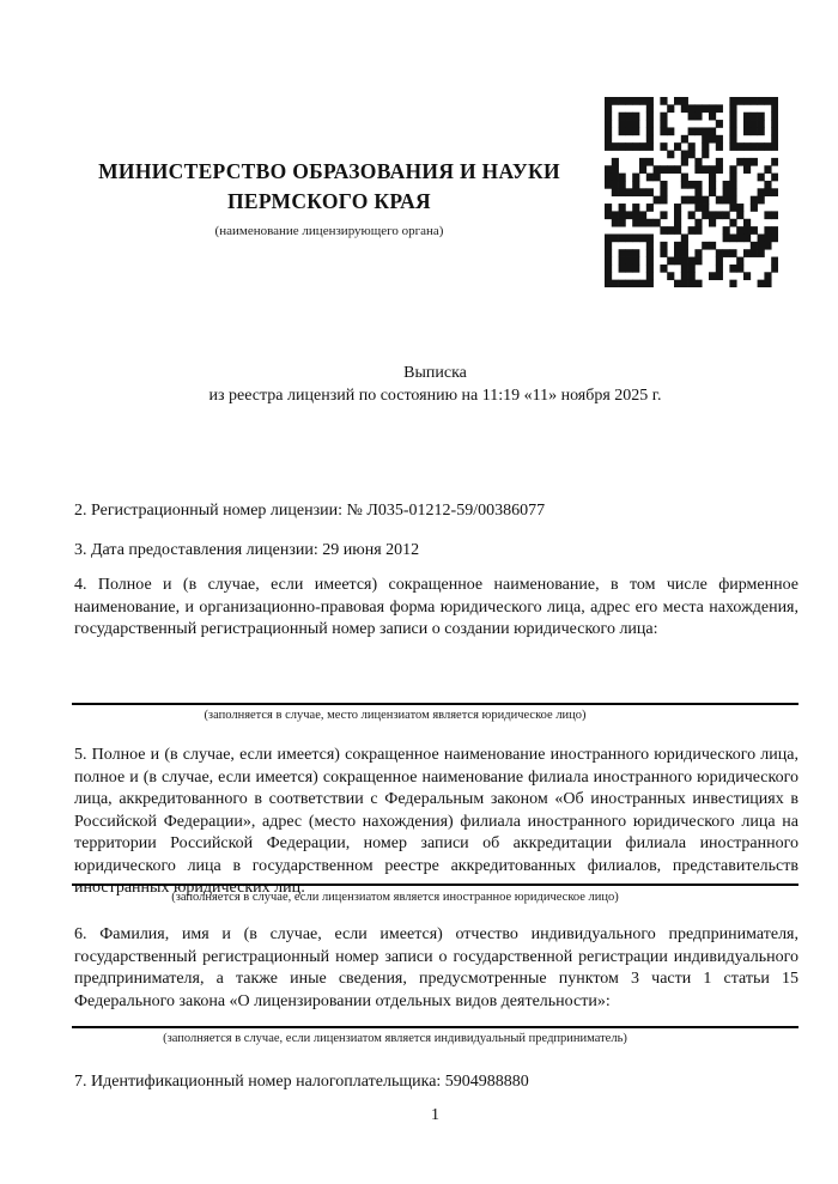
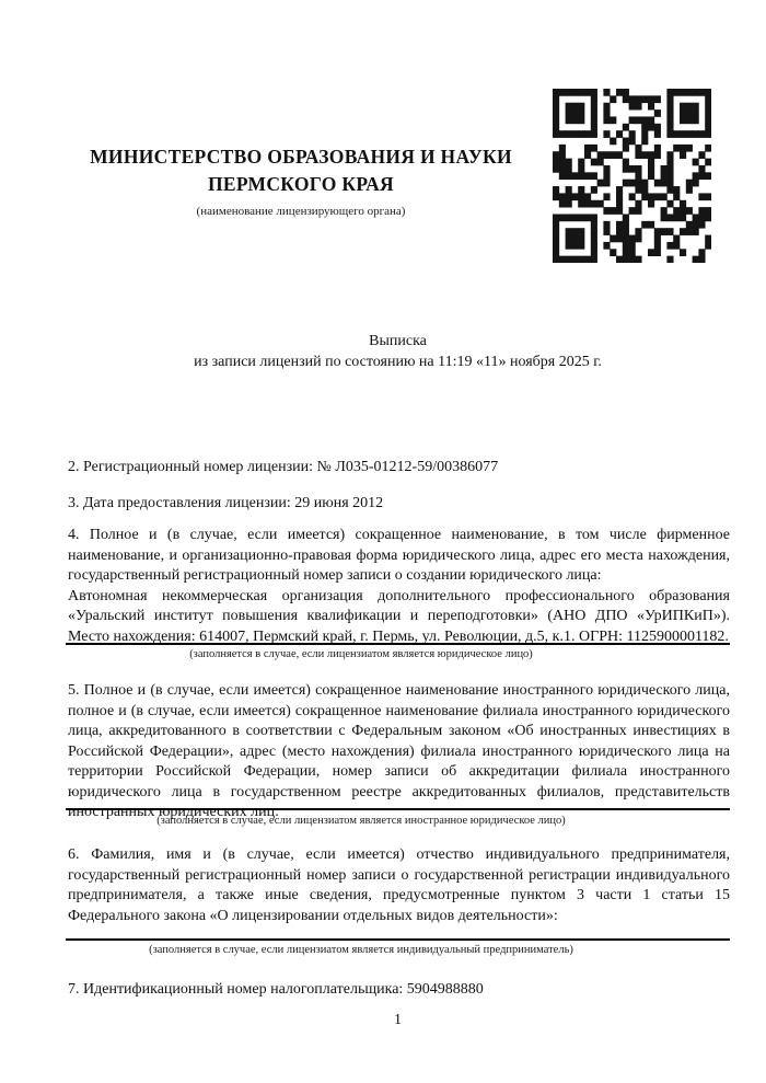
  МИНИСТЕРСТВО ОБРАЗОВАНИЯ И НАУКИ
  ПЕРМСКОГО КРАЯ
  (наименование лицензирующего органа)
  Выписка
- из реестра лицензий по состоянию на 11:19 «11» ноября 2025 г.
+ из записи лицензий по состоянию на 11:19 «11» ноября 2025 г.
  2. Регистрационный номер лицензии: № Л035-01212-59/00386077
  3. Дата предоставления лицензии: 29 июня 2012
  4. Полное и (в случае, если имеется) сокращенное наименование, в том числе фирменное наименование, и организационно-правовая форма юридического лица, адрес его места нахождения, государственный регистрационный номер записи о создании юридического лица:
+ Автономная некоммерческая организация дополнительного профессионального образования «Уральский институт повышения квалификации и переподготовки» (АНО ДПО «УрИПКиП»). Место нахождения: 614007, Пермский край, г. Пермь, ул. Революции, д.5, к.1. ОГРН: 1125900001182.
- (заполняется в случае, место лицензиатом является юридическое лицо)
+ (заполняется в случае, если лицензиатом является юридическое лицо)
  5. Полное и (в случае, если имеется) сокращенное наименование иностранного юридического лица, полное и (в случае, если имеется) сокращенное наименование филиала иностранного юридического лица, аккредитованного в соответствии с Федеральным законом «Об иностранных инвестициях в Российской Федерации», адрес (место нахождения) филиала иностранного юридического лица на территории Российской Федерации, номер записи об аккредитации филиала иностранного юридического лица в государственном реестре аккредитованных филиалов, представительств иностранных юридических лиц:
  (заполняется в случае, если лицензиатом является иностранное юридическое лицо)
  6. Фамилия, имя и (в случае, если имеется) отчество индивидуального предпринимателя, государственный регистрационный номер записи о государственной регистрации индивидуального предпринимателя, а также иные сведения, предусмотренные пунктом 3 части 1 статьи 15 Федерального закона «О лицензировании отдельных видов деятельности»:
  (заполняется в случае, если лицензиатом является индивидуальный предприниматель)
  7. Идентификационный номер налогоплательщика: 5904988880
  1
